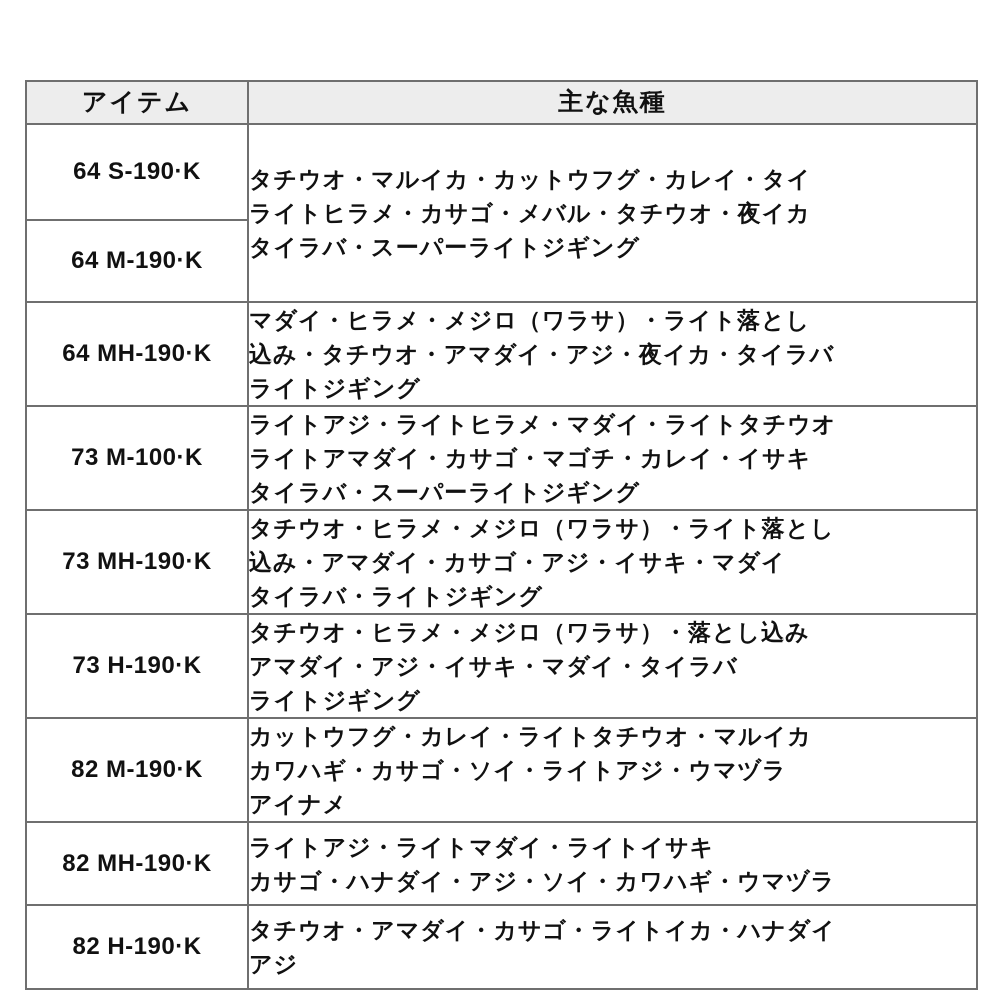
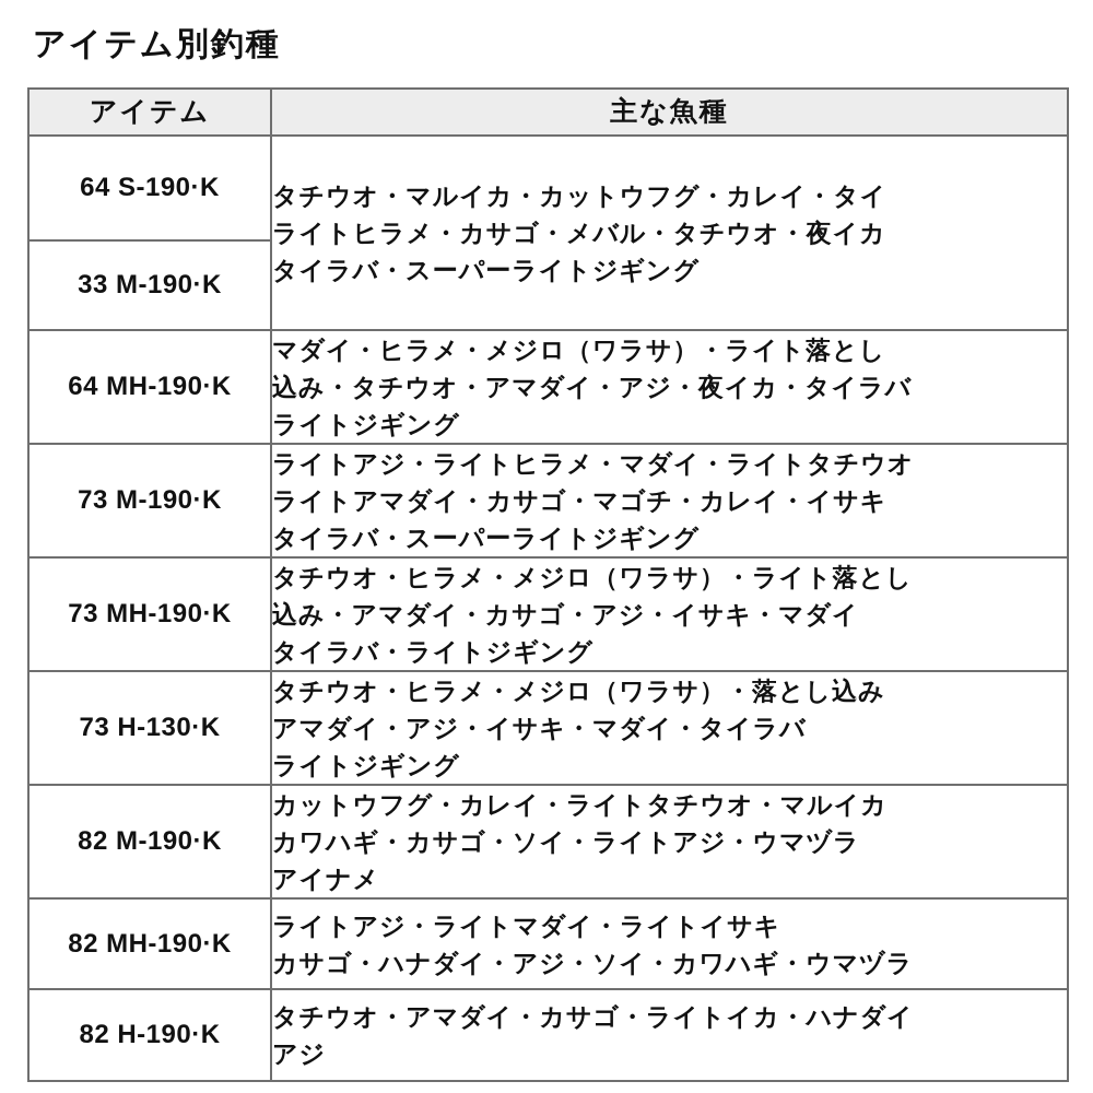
+ アイテム別釣種
  アイテム	主な魚種
  64 S-190·K	タチウオ・マルイカ・カットウフグ・カレイ・タイ ライトヒラメ・カサゴ・メバル・タチウオ・夜イカ タイラバ・スーパーライトジギング
- 64 M-190·K
+ 33 M-190·K
  64 MH-190·K	マダイ・ヒラメ・メジロ（ワラサ）・ライト落とし 込み・タチウオ・アマダイ・アジ・夜イカ・タイラバ ライトジギング
- 73 M-100·K	ライトアジ・ライトヒラメ・マダイ・ライトタチウオ ライトアマダイ・カサゴ・マゴチ・カレイ・イサキ タイラバ・スーパーライトジギング
+ 73 M-190·K	ライトアジ・ライトヒラメ・マダイ・ライトタチウオ ライトアマダイ・カサゴ・マゴチ・カレイ・イサキ タイラバ・スーパーライトジギング
  73 MH-190·K	タチウオ・ヒラメ・メジロ（ワラサ）・ライト落とし 込み・アマダイ・カサゴ・アジ・イサキ・マダイ タイラバ・ライトジギング
- 73 H-190·K	タチウオ・ヒラメ・メジロ（ワラサ）・落とし込み アマダイ・アジ・イサキ・マダイ・タイラバ ライトジギング
+ 73 H-130·K	タチウオ・ヒラメ・メジロ（ワラサ）・落とし込み アマダイ・アジ・イサキ・マダイ・タイラバ ライトジギング
  82 M-190·K	カットウフグ・カレイ・ライトタチウオ・マルイカ カワハギ・カサゴ・ソイ・ライトアジ・ウマヅラ アイナメ
  82 MH-190·K	ライトアジ・ライトマダイ・ライトイサキ カサゴ・ハナダイ・アジ・ソイ・カワハギ・ウマヅラ
  82 H-190·K	タチウオ・アマダイ・カサゴ・ライトイカ・ハナダイ アジ
